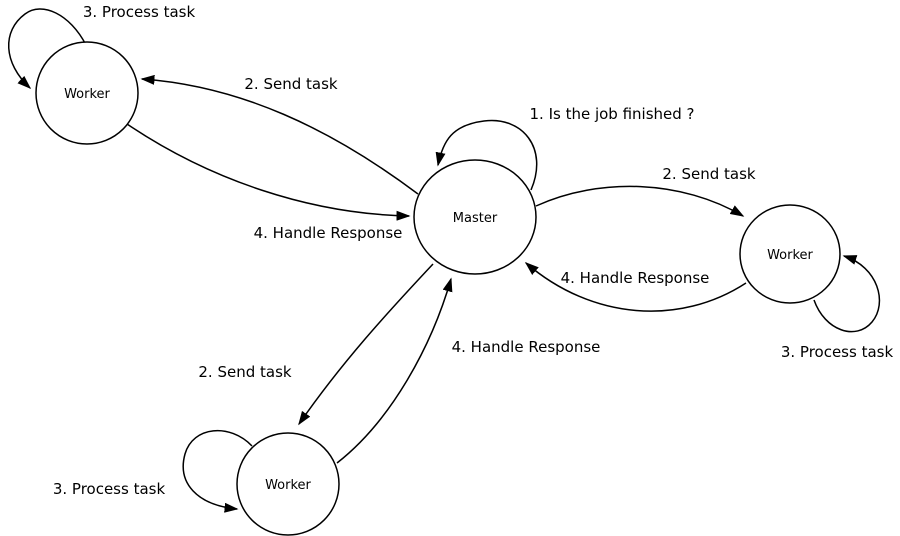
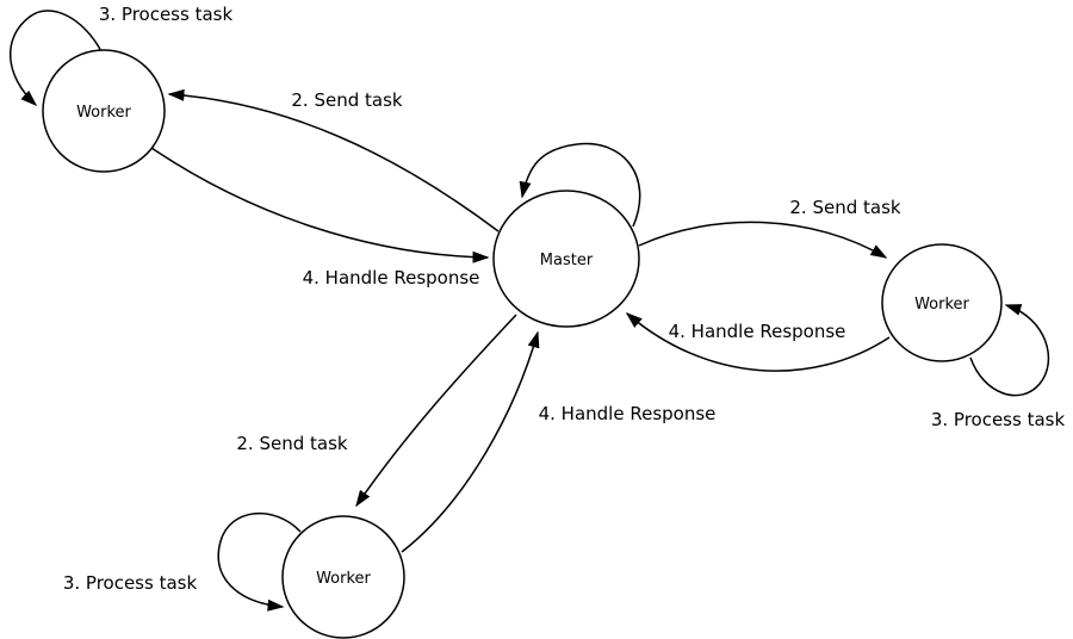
  Worker
  Master
  Worker
  Worker
  3. Process task
  2. Send task
- 1. Is the job finished ?
  2. Send task
  4. Handle Response
  4. Handle Response
  4. Handle Response
  3. Process task
  2. Send task
  3. Process task
